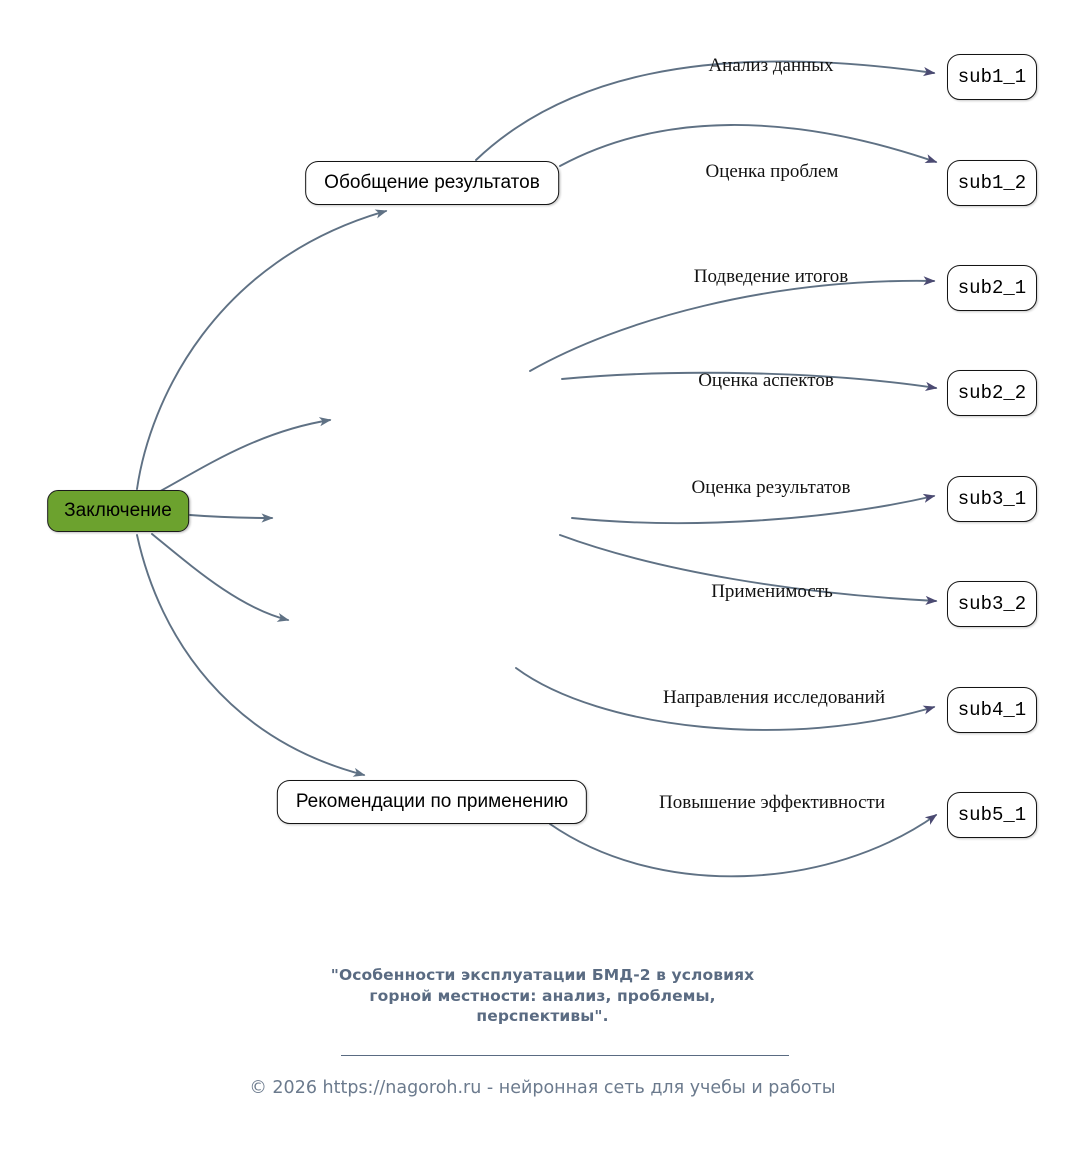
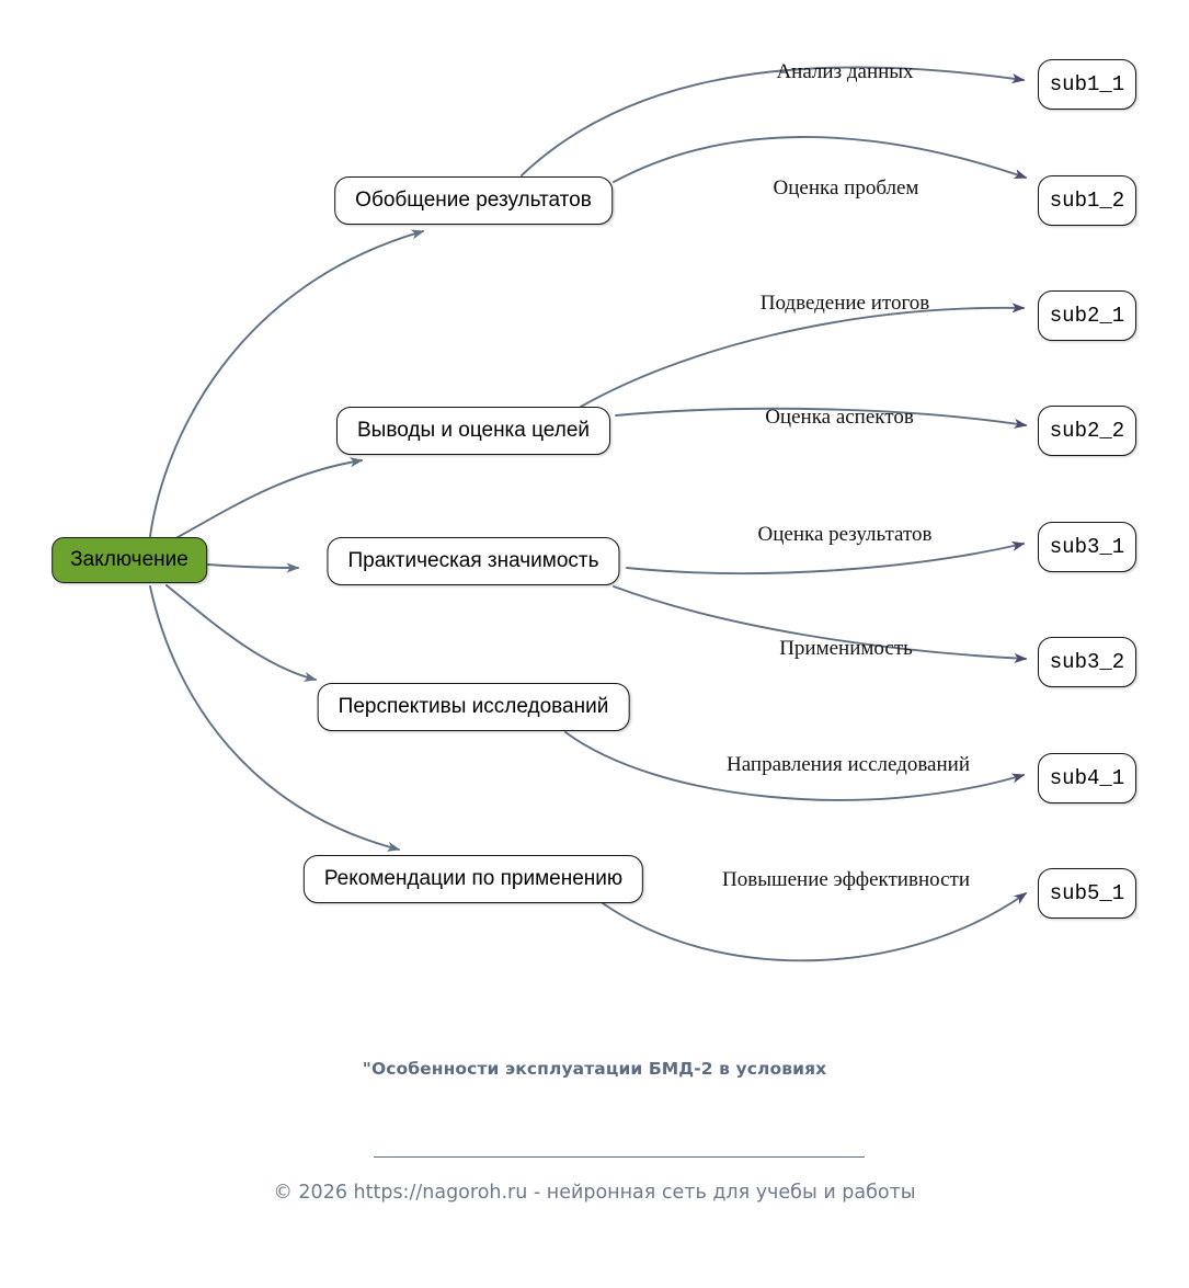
  Заключение
  Обобщение результатов
+ Выводы и оценка целей
+ Практическая значимость
+ Перспективы исследований
  Рекомендации по применению
  sub1_1
  sub1_2
  sub2_1
  sub2_2
  sub3_1
  sub3_2
  sub4_1
  sub5_1
  Анализ данных
  Оценка проблем
  Подведение итогов
  Оценка аспектов
  Оценка результатов
  Применимость
  Направления исследований
  Повышение эффективности
  "Особенности эксплуатации БМД-2 в условиях
- горной местности: анализ, проблемы,
- перспективы".
  © 2026 https://nagoroh.ru - нейронная сеть для учебы и работы
